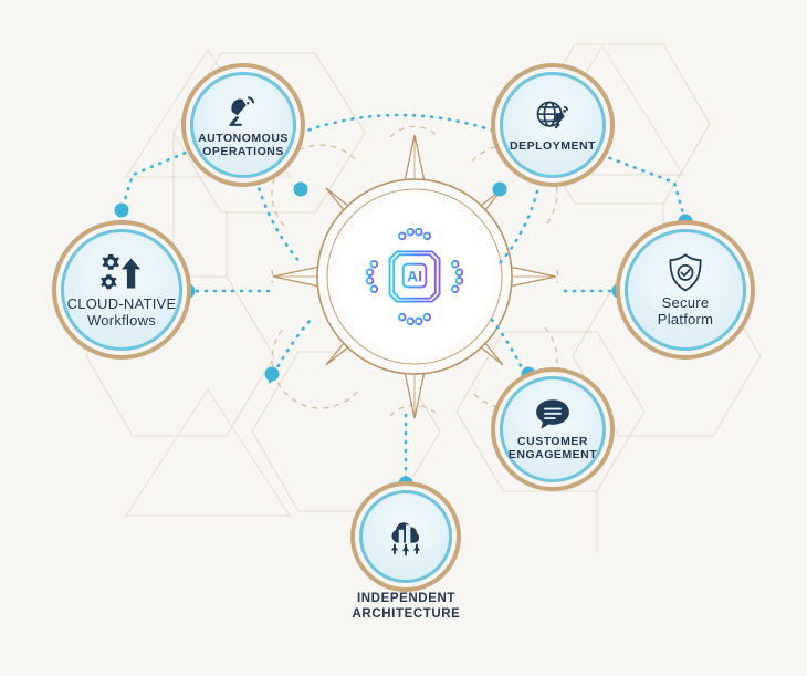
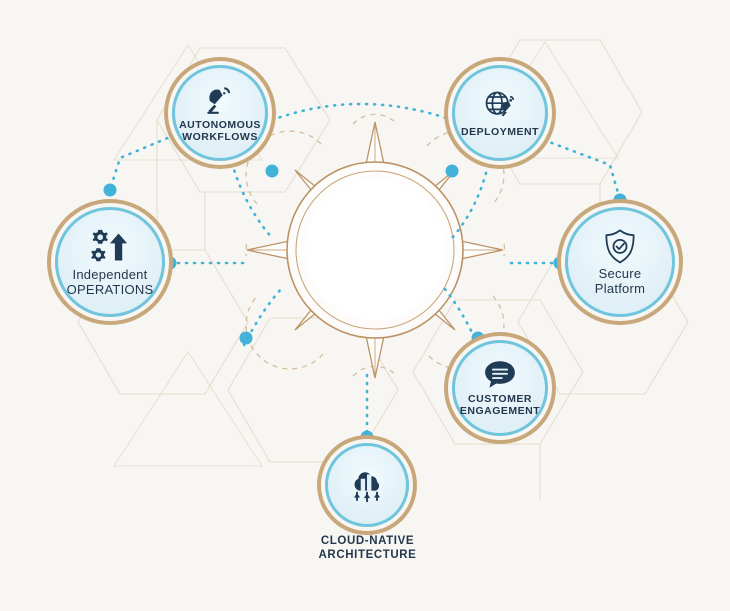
- AI
  AUTONOMOUS
- OPERATIONS
+ WORKFLOWS
  DEPLOYMENT
- CLOUD-NATIVE
+ Independent
- Workflows
+ OPERATIONS
  Secure
  Platform
  CUSTOMER
  ENGAGEMENT
- INDEPENDENT
+ CLOUD-NATIVE
  ARCHITECTURE
